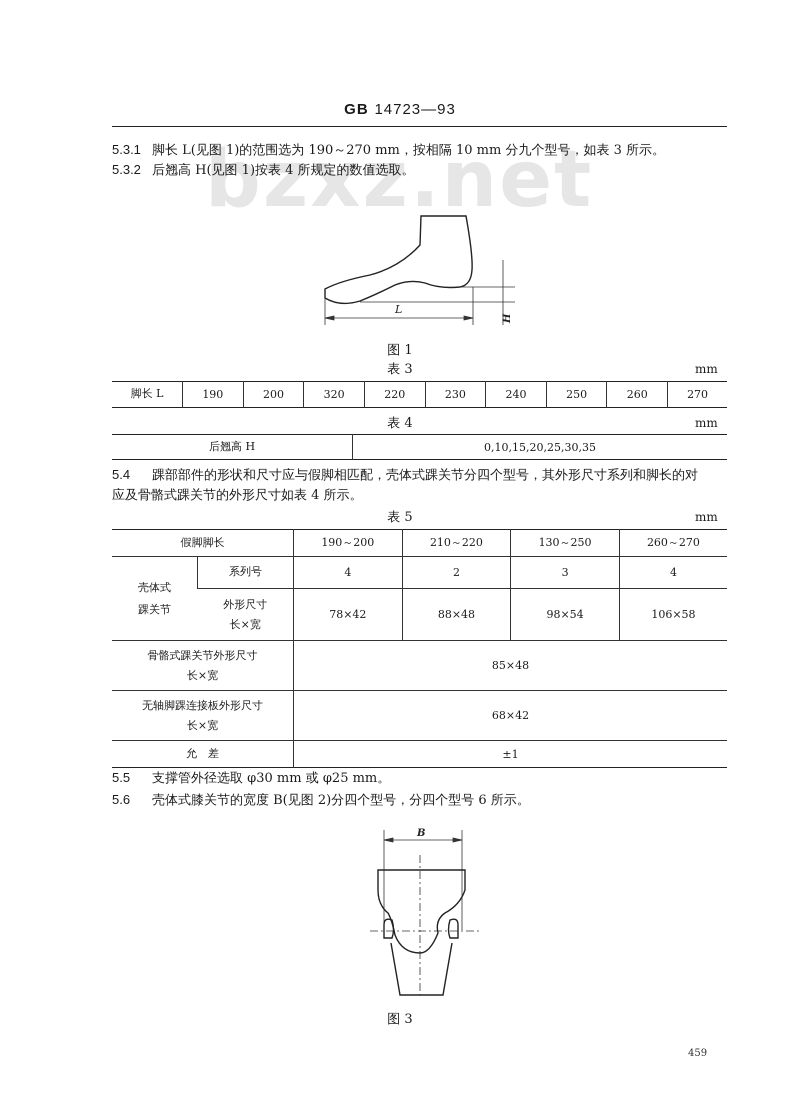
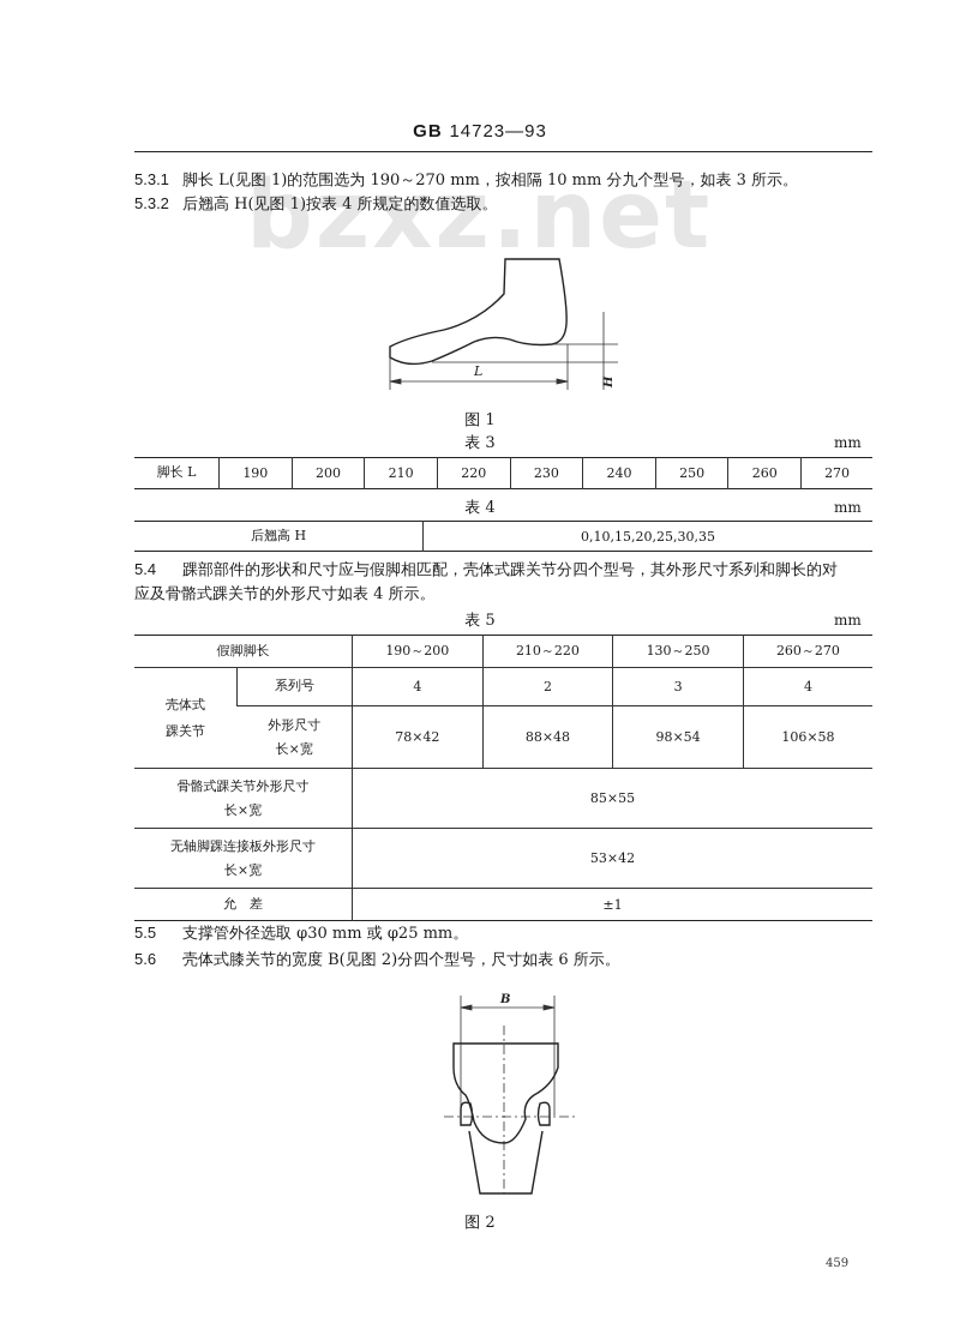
  bzxz.net
  GB 14723—93
  5.3.1 脚长 L(见图 1)的范围选为 190～270 mm，按相隔 10 mm 分九个型号，如表 3 所示。
  5.3.2 后翘高 H(见图 1)按表 4 所规定的数值选取。
  L
  图 1
  表 3
  mm
- 脚长 L	190	200	320	220	230	240	250	260	270
+ 脚长 L	190	200	210	220	230	240	250	260	270
  表 4
  mm
  后翘高 H	0,10,15,20,25,30,35
  5.4 踝部部件的形状和尺寸应与假脚相匹配，壳体式踝关节分四个型号，其外形尺寸系列和脚长的对
  应及骨骼式踝关节的外形尺寸如表 4 所示。
  表 5
  mm
  假脚脚长	190～200	210～220	130～250	260～270
  壳体式 踝关节	系列号	4	2	3	4
  外形尺寸 长×宽	78×42	88×48	98×54	106×58
- 骨骼式踝关节外形尺寸 长×宽	85×48
+ 骨骼式踝关节外形尺寸 长×宽	85×55
- 无轴脚踝连接板外形尺寸 长×宽	68×42
+ 无轴脚踝连接板外形尺寸 长×宽	53×42
  允 差	±1
  5.5 支撑管外径选取 φ30 mm 或 φ25 mm。
- 5.6 壳体式膝关节的宽度 B(见图 2)分四个型号，分四个型号 6 所示。
+ 5.6 壳体式膝关节的宽度 B(见图 2)分四个型号，尺寸如表 6 所示。
  B
- 图 3
+ 图 2
  459
